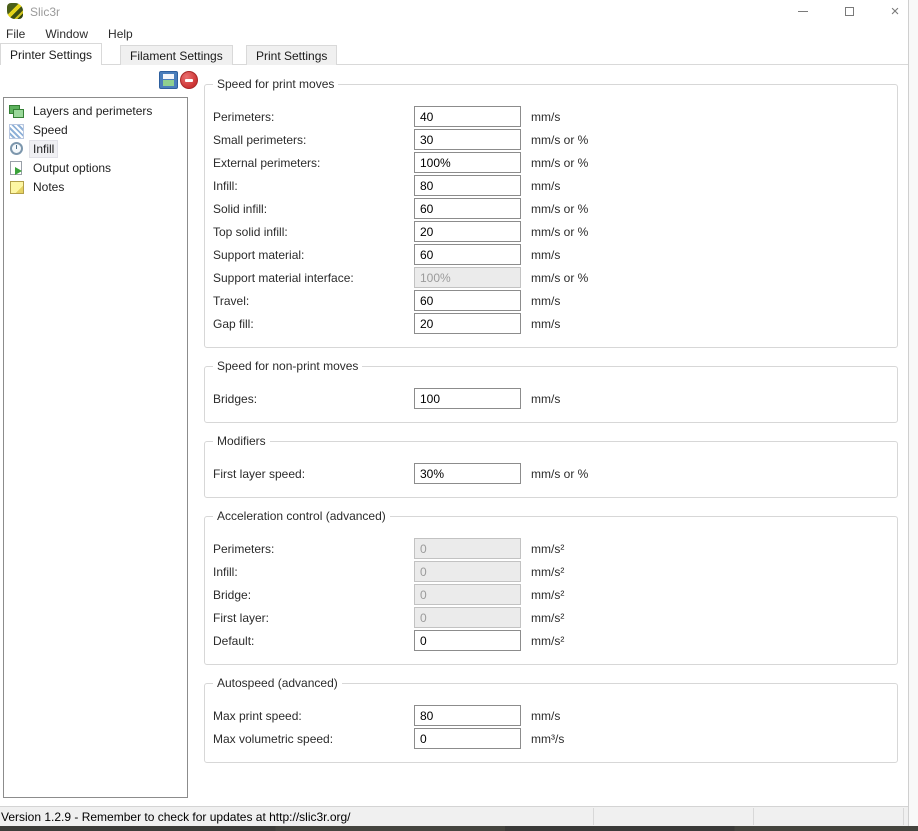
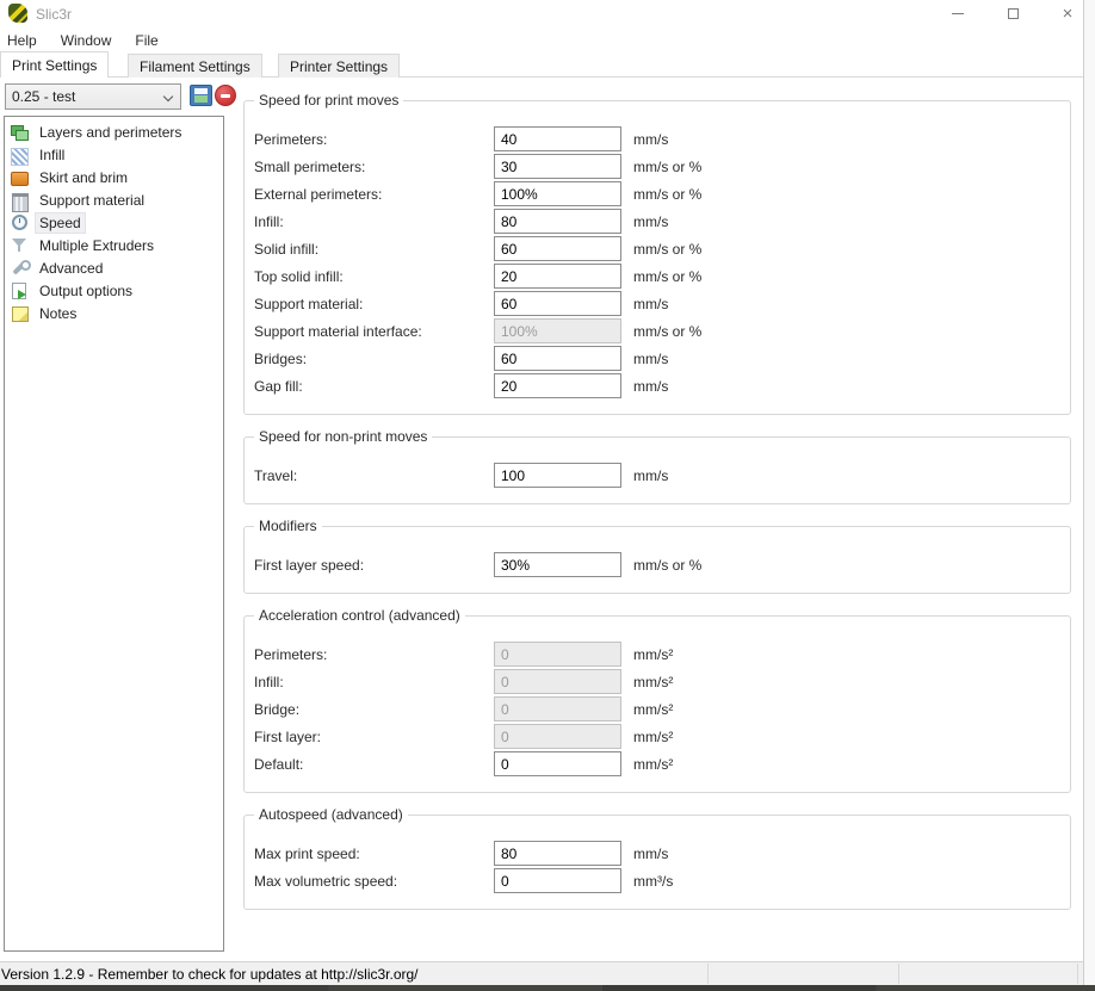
  Slic3r
  ×
- File
+ Help
  Window
- Help
+ File
- Printer Settings
+ Print Settings
  Filament Settings
- Print Settings
+ Printer Settings
+ 0.25 - test
  Layers and perimeters
- Speed
+ Infill
+ Skirt and brim
+ Support material
- Infill
+ Speed
+ Multiple Extruders
+ Advanced
  Output options
  Notes
  Speed for print moves
  Perimeters:
  40
  mm/s
  Small perimeters:
  30
  mm/s or %
  External perimeters:
  100%
  mm/s or %
  Infill:
  80
  mm/s
  Solid infill:
  60
  mm/s or %
  Top solid infill:
  20
  mm/s or %
  Support material:
  60
  mm/s
  Support material interface:
  100%
  mm/s or %
- Travel:
+ Bridges:
  60
  mm/s
  Gap fill:
  20
  mm/s
  Speed for non-print moves
- Bridges:
+ Travel:
  100
  mm/s
  Modifiers
  First layer speed:
  30%
  mm/s or %
  Acceleration control (advanced)
  Perimeters:
  0
  mm/s²
  Infill:
  0
  mm/s²
  Bridge:
  0
  mm/s²
  First layer:
  0
  mm/s²
  Default:
  0
  mm/s²
  Autospeed (advanced)
  Max print speed:
  80
  mm/s
  Max volumetric speed:
  0
  mm³/s
  Version 1.2.9 - Remember to check for updates at http://slic3r.org/
